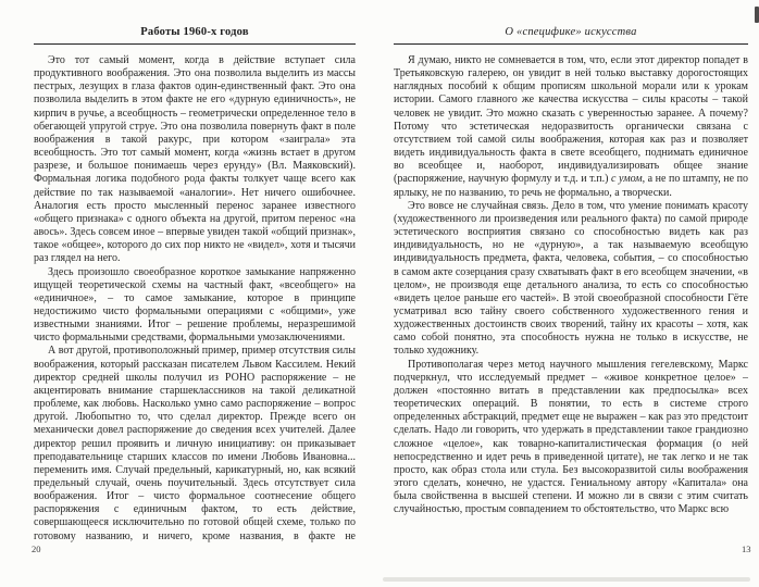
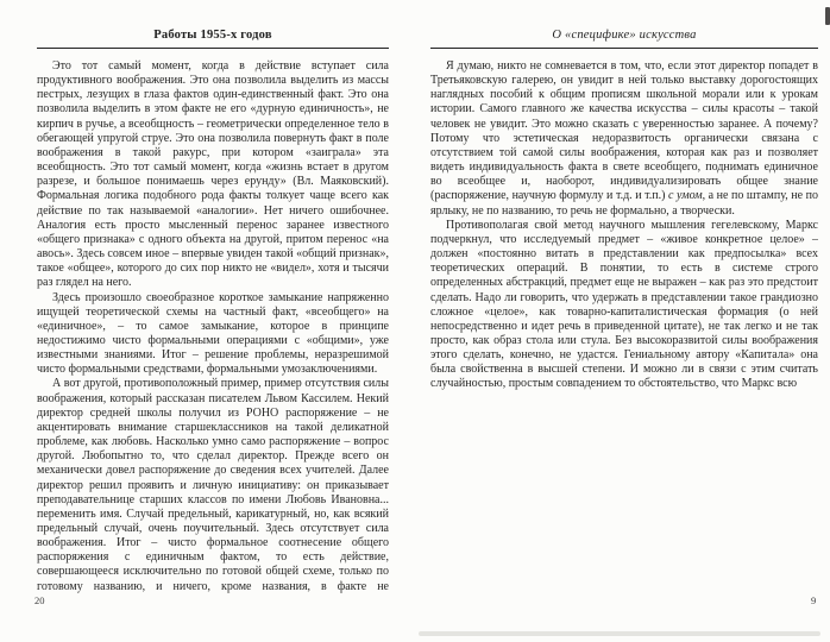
- Работы 1960-х годов
+ Работы 1955-х годов
  Это тот самый момент, когда в действие вступает сила продуктивного воображения. Это она позволила выделить из массы пестрых, лезущих в глаза фактов один-единственный факт. Это она позволила выделить в этом факте не его «дурную единичность», не кирпич в ручье, а всеобщность – геометрически определенное тело в обегающей упругой струе. Это она позволила повернуть факт в поле воображения в такой ракурс, при котором «заиграла» эта всеобщность. Это тот самый момент, когда «жизнь встает в другом разрезе, и большое понимаешь через ерунду» (Вл. Маяковский). Формальная логика подобного рода факты толкует чаще всего как действие по так называемой «аналогии». Нет ничего ошибочнее. Аналогия есть просто мысленный перенос заранее известного «общего признака» с одного объекта на другой, притом перенос «на авось». Здесь совсем иное – впервые увиден такой «общий признак», такое «общее», которого до сих пор никто не «видел», хотя и тысячи раз глядел на него.
  Здесь произошло своеобразное короткое замыкание напряженно ищущей теоретической схемы на частный факт, «всеобщего» на «единичное», – то самое замыкание, которое в принципе недостижимо чисто формальными операциями с «общими», уже известными знаниями. Итог – решение проблемы, неразрешимой чисто формальными средствами, формальными умозаключениями.
  А вот другой, противоположный пример, пример отсутствия силы воображения, который рассказан писателем Львом Кассилем. Некий директор средней школы получил из РОНО распоряжение – не акцентировать внимание старшеклассников на такой деликатной проблеме, как любовь. Насколько умно само распоряжение – вопрос другой. Любопытно то, что сделал директор. Прежде всего он механически довел распоряжение до сведения всех учителей. Далее директор решил проявить и личную инициативу: он приказывает преподавательнице старших классов по имени Любовь Ивановна... переменить имя. Случай предельный, карикатурный, но, как всякий предельный случай, очень поучительный. Здесь отсутствует сила воображения. Итог – чисто формальное соотнесение общего распоряжения с единичным фактом, то есть действие, совершающееся исключительно по готовой общей схеме, только по готовому названию, и ничего, кроме названия, в факте не
  О «специфике» искусства
  Я думаю, никто не сомневается в том, что, если этот директор попадет в Третьяковскую галерею, он увидит в ней только выставку дорогостоящих наглядных пособий к общим прописям школьной морали или к урокам истории. Самого главного же качества искусства – силы красоты – такой человек не увидит. Это можно сказать с уверенностью заранее. А почему? Потому что эстетическая недоразвитость органически связана с отсутствием той самой силы воображения, которая как раз и позволяет видеть индивидуальность факта в свете всеобщего, поднимать единичное во всеобщее и, наоборот, индивидуализировать общее знание (распоряжение, научную формулу и т.д. и т.п.) с умом, а не по штампу, не по ярлыку, не по названию, то речь не формально, а творчески.
- Это вовсе не случайная связь. Дело в том, что умение понимать красоту (художественного ли произведения или реального факта) по самой природе эстетического восприятия связано со способностью видеть как раз индивидуальность, но не «дурную», а так называемую всеобщую индивидуальность предмета, факта, человека, события, – со способностью в самом акте созерцания сразу схватывать факт в его всеобщем значении, «в целом», не производя еще детального анализа, то есть со способностью «видеть целое раньше его частей». В этой своеобразной способности Гёте усматривал всю тайну своего собственного художественного гения и художественных достоинств своих творений, тайну их красоты – хотя, как само собой понятно, эта способность нужна не только в искусстве, не только художнику.
- Противополагая через метод научного мышления гегелевскому, Маркс подчеркнул, что исследуемый предмет – «живое конкретное целое» – должен «постоянно витать в представлении как предпосылка» всех теоретических операций. В понятии, то есть в системе строго определенных абстракций, предмет еще не выражен – как раз это предстоит сделать. Надо ли говорить, что удержать в представлении такое грандиозно сложное «целое», как товарно-капиталистическая формация (о ней непосредственно и идет речь в приведенной цитате), не так легко и не так просто, как образ стола или стула. Без высокоразвитой силы воображения этого сделать, конечно, не удастся. Гениальному автору «Капитала» она была свойственна в высшей степени. И можно ли в связи с этим считать случайностью, простым совпадением то обстоятельство, что Маркс всю
+ Противополагая свой метод научного мышления гегелевскому, Маркс подчеркнул, что исследуемый предмет – «живое конкретное целое» – должен «постоянно витать в представлении как предпосылка» всех теоретических операций. В понятии, то есть в системе строго определенных абстракций, предмет еще не выражен – как раз это предстоит сделать. Надо ли говорить, что удержать в представлении такое грандиозно сложное «целое», как товарно-капиталистическая формация (о ней непосредственно и идет речь в приведенной цитате), не так легко и не так просто, как образ стола или стула. Без высокоразвитой силы воображения этого сделать, конечно, не удастся. Гениальному автору «Капитала» она была свойственна в высшей степени. И можно ли в связи с этим считать случайностью, простым совпадением то обстоятельство, что Маркс всю
  20
- 13
+ 9
